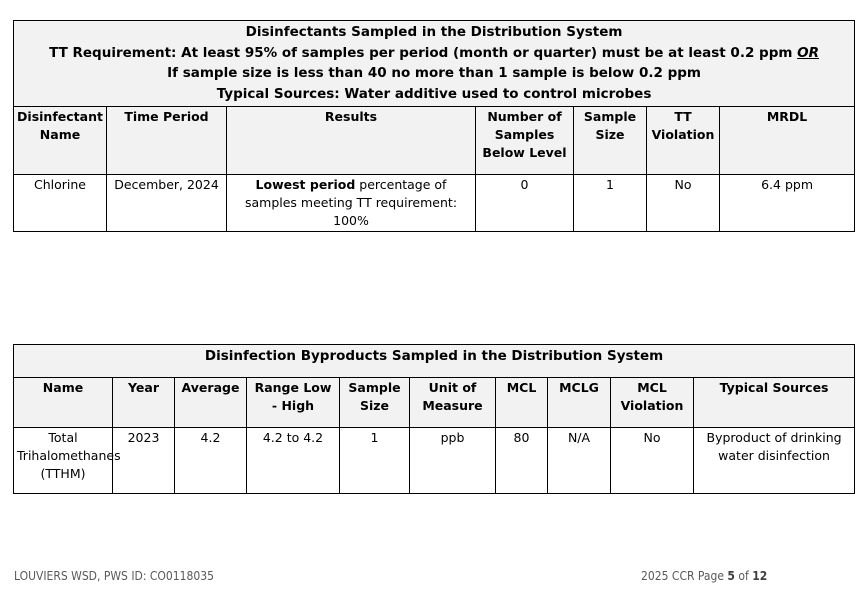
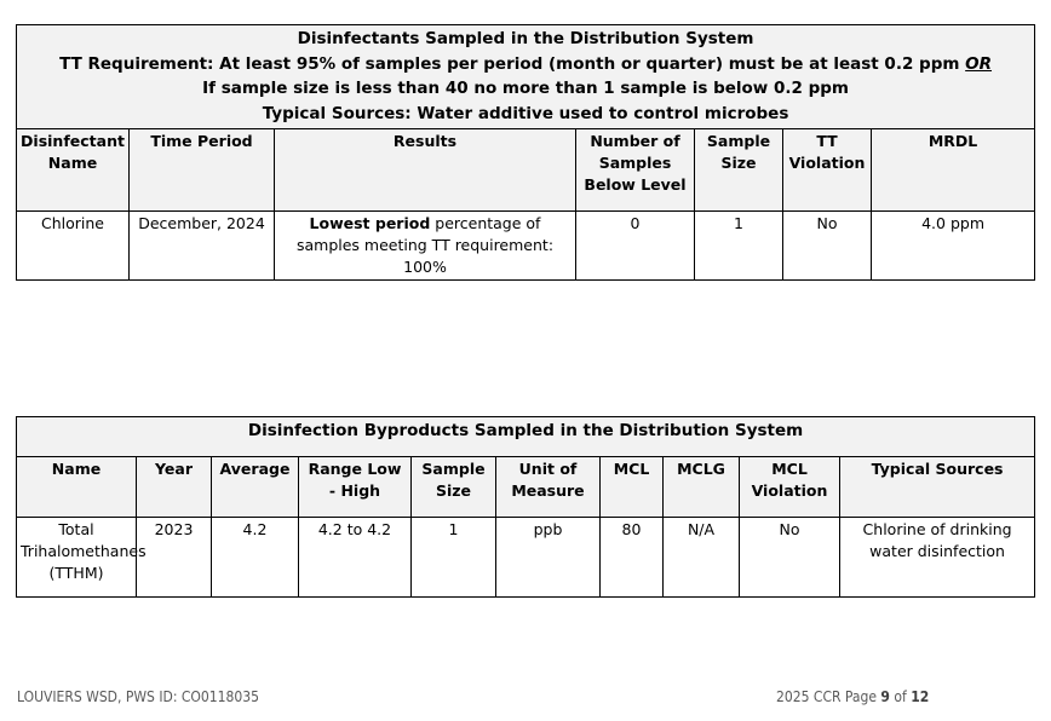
  Disinfectants Sampled in the Distribution System TT Requirement: At least 95% of samples per period (month or quarter) must be at least 0.2 ppm OR If sample size is less than 40 no more than 1 sample is below 0.2 ppm Typical Sources: Water additive used to control microbes
  Disinfectant Name	Time Period	Results	Number of Samples Below Level	Sample Size	TT Violation	MRDL
- Chlorine	December, 2024	Lowest period percentage of samples meeting TT requirement: 100%	0	1	No	6.4 ppm
+ Chlorine	December, 2024	Lowest period percentage of samples meeting TT requirement: 100%	0	1	No	4.0 ppm
  Disinfection Byproducts Sampled in the Distribution System
  Name	Year	Average	Range Low - High	Sample Size	Unit of Measure	MCL	MCLG	MCL Violation	Typical Sources
- Total Trihalomethanes (TTHM)	2023	4.2	4.2 to 4.2	1	ppb	80	N/A	No	Byproduct of drinking water disinfection
+ Total Trihalomethanes (TTHM)	2023	4.2	4.2 to 4.2	1	ppb	80	N/A	No	Chlorine of drinking water disinfection
  LOUVIERS WSD, PWS ID: CO0118035
- 2025 CCR Page 5 of 12
+ 2025 CCR Page 9 of 12
